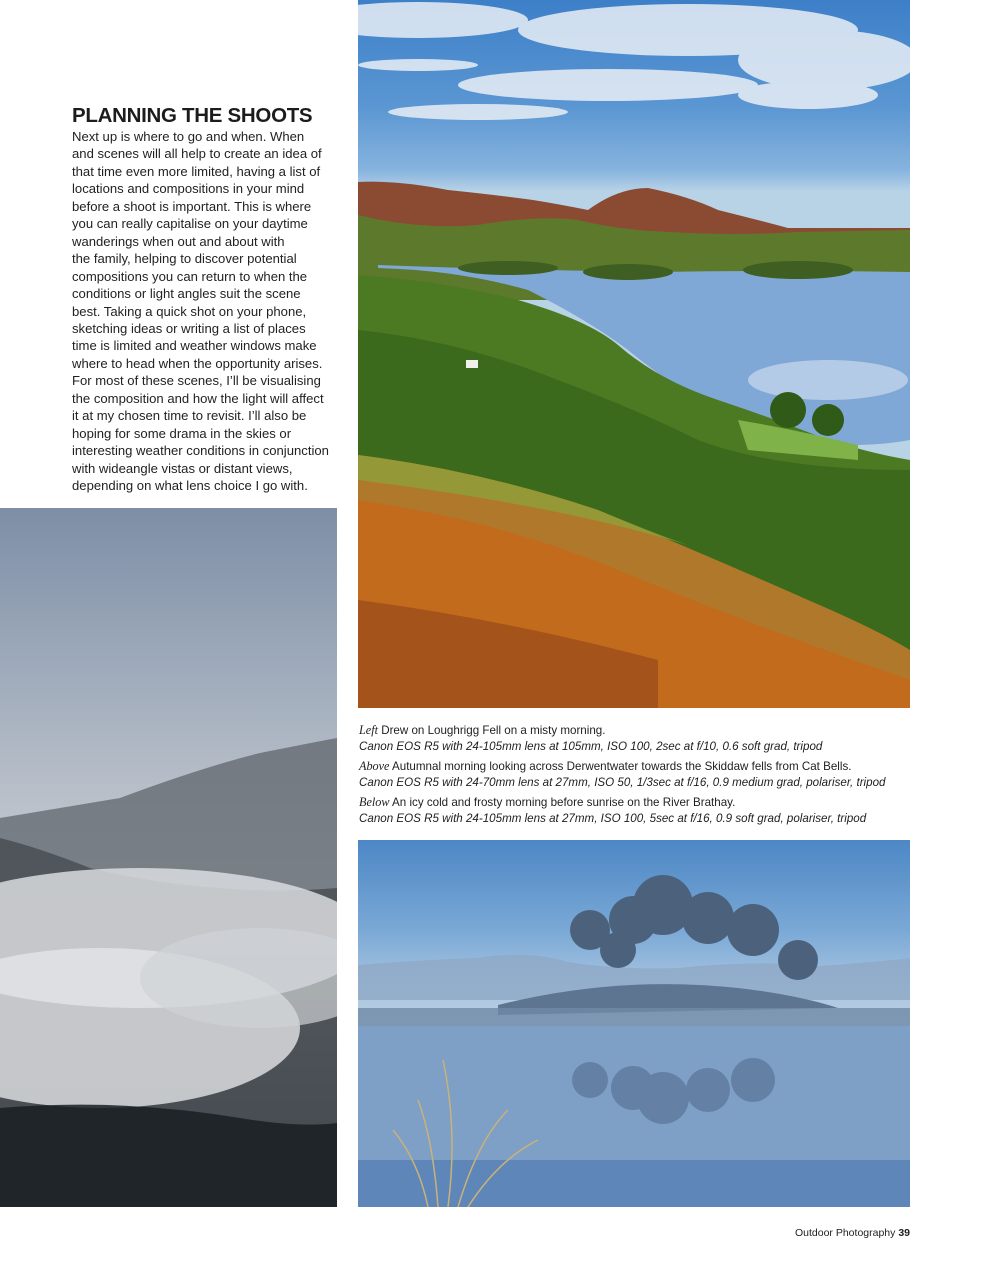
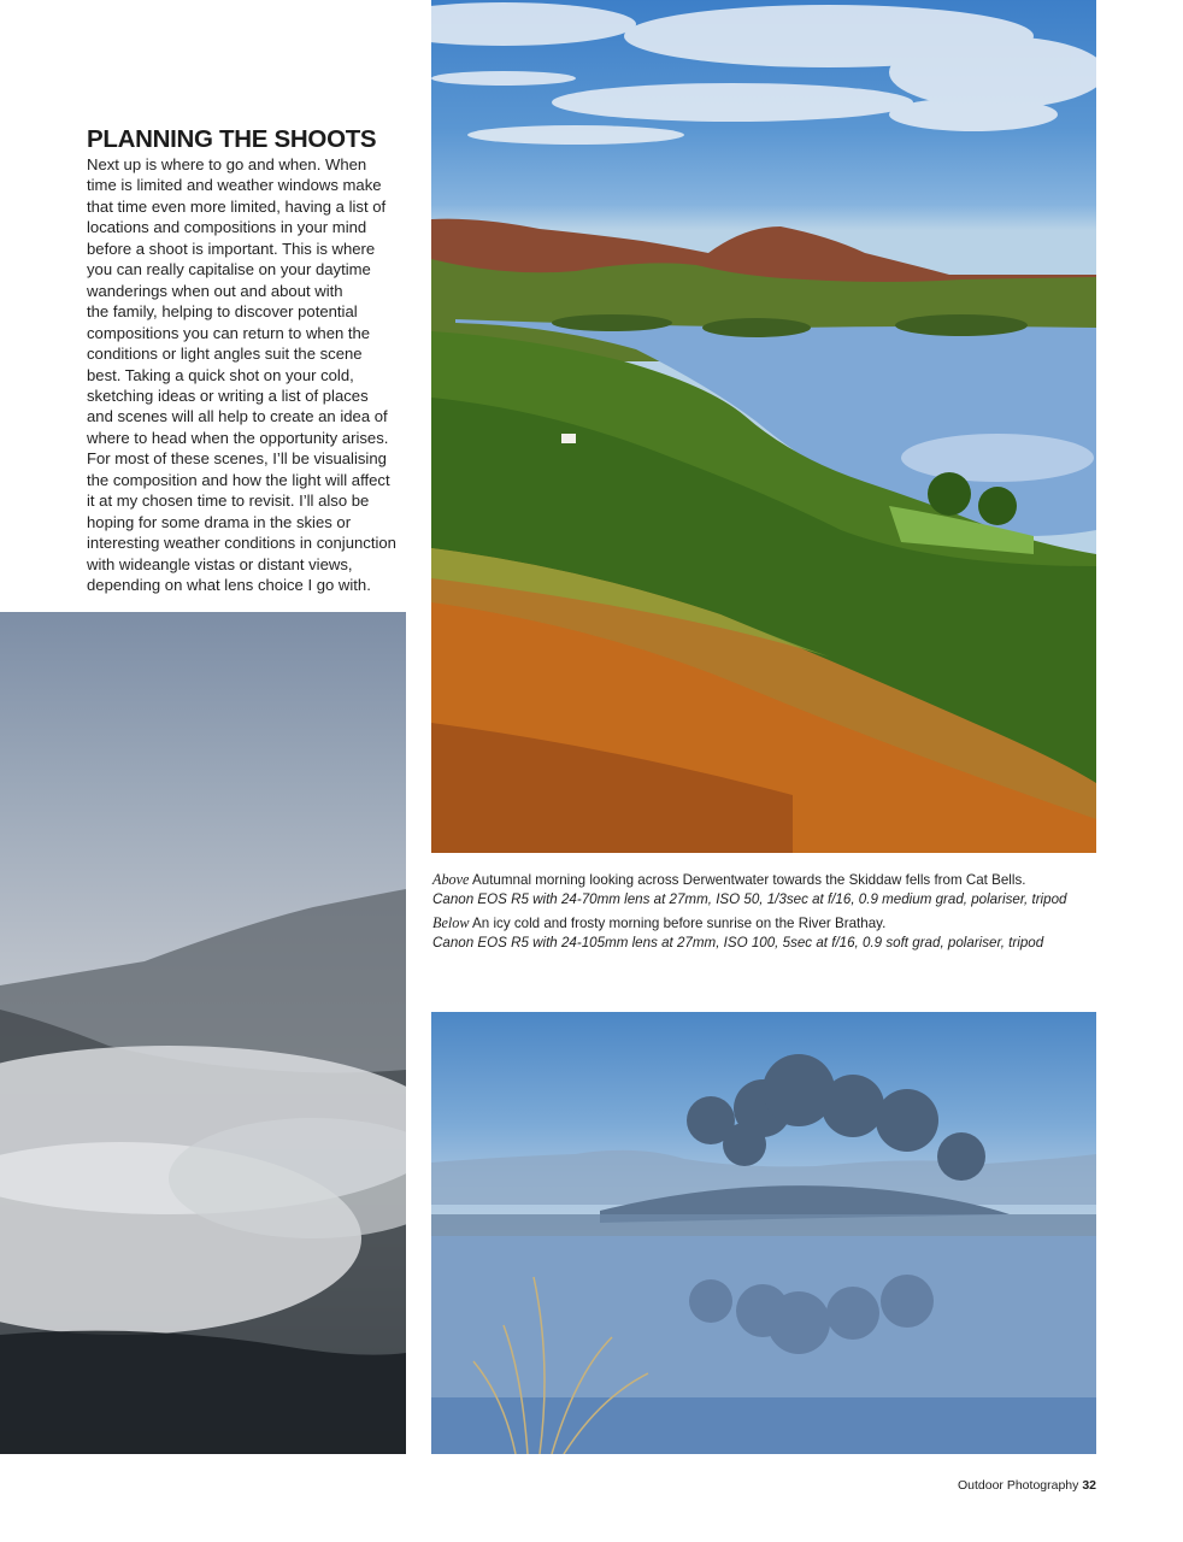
  PLANNING THE SHOOTS
  Next up is where to go and when. When
- and scenes will all help to create an idea of
+ time is limited and weather windows make
  that time even more limited, having a list of
  locations and compositions in your mind
  before a shoot is important. This is where
  you can really capitalise on your daytime
  wanderings when out and about with
  the family, helping to discover potential
  compositions you can return to when the
  conditions or light angles suit the scene
- best. Taking a quick shot on your phone,
+ best. Taking a quick shot on your cold,
  sketching ideas or writing a list of places
- time is limited and weather windows make
+ and scenes will all help to create an idea of
  where to head when the opportunity arises.
  For most of these scenes, I’ll be visualising
  the composition and how the light will affect
  it at my chosen time to revisit. I’ll also be
  hoping for some drama in the skies or
  interesting weather conditions in conjunction
  with wideangle vistas or distant views,
  depending on what lens choice I go with.
- Left Drew on Loughrigg Fell on a misty morning.
- Canon EOS R5 with 24-105mm lens at 105mm, ISO 100, 2sec at f/10, 0.6 soft grad, tripod
  Above Autumnal morning looking across Derwentwater towards the Skiddaw fells from Cat Bells.
  Canon EOS R5 with 24-70mm lens at 27mm, ISO 50, 1/3sec at f/16, 0.9 medium grad, polariser, tripod
  Below An icy cold and frosty morning before sunrise on the River Brathay.
  Canon EOS R5 with 24-105mm lens at 27mm, ISO 100, 5sec at f/16, 0.9 soft grad, polariser, tripod
- Outdoor Photography 39
+ Outdoor Photography 32
